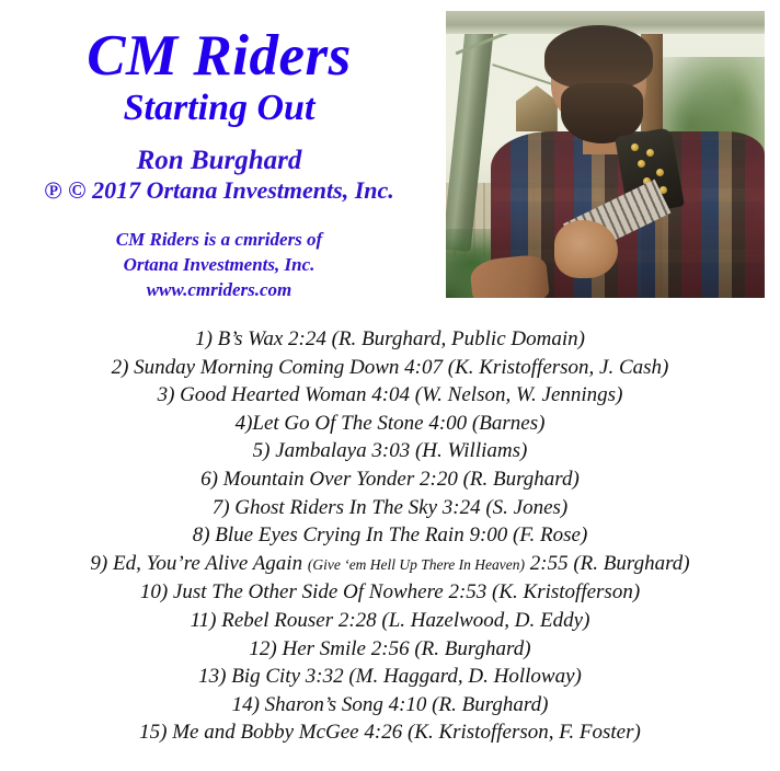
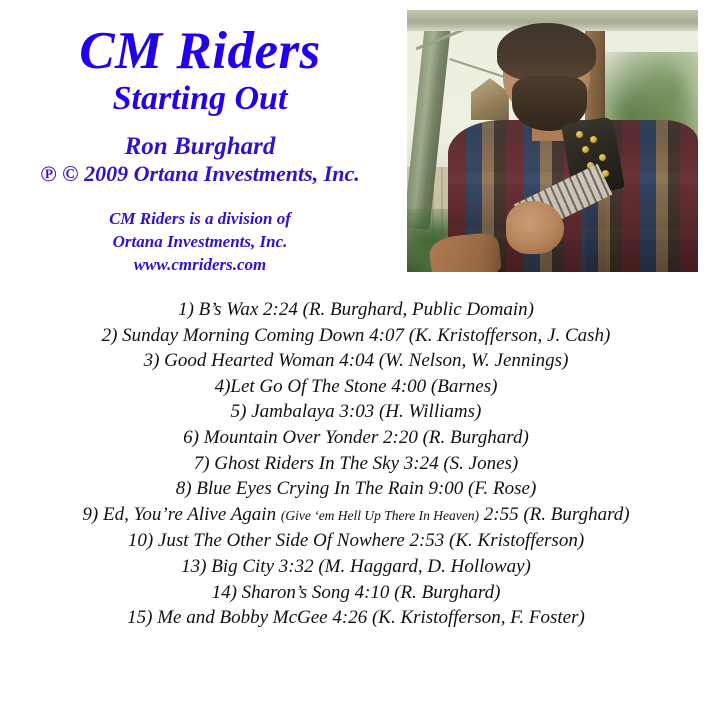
  CM Riders
  Starting Out
  Ron Burghard
- ℗ © 2017 Ortana Investments, Inc.
+ ℗ © 2009 Ortana Investments, Inc.
- CM Riders is a cmriders of
+ CM Riders is a division of
  Ortana Investments, Inc.
  www.cmriders.com
  1) B’s Wax 2:24 (R. Burghard, Public Domain)
  2) Sunday Morning Coming Down 4:07 (K. Kristofferson, J. Cash)
  3) Good Hearted Woman 4:04 (W. Nelson, W. Jennings)
  4)Let Go Of The Stone 4:00 (Barnes)
  5) Jambalaya 3:03 (H. Williams)
  6) Mountain Over Yonder 2:20 (R. Burghard)
  7) Ghost Riders In The Sky 3:24 (S. Jones)
  8) Blue Eyes Crying In The Rain 9:00 (F. Rose)
  9) Ed, You’re Alive Again (Give ‘em Hell Up There In Heaven) 2:55 (R. Burghard)
  10) Just The Other Side Of Nowhere 2:53 (K. Kristofferson)
- 11) Rebel Rouser 2:28 (L. Hazelwood, D. Eddy)
- 12) Her Smile 2:56 (R. Burghard)
  13) Big City 3:32 (M. Haggard, D. Holloway)
  14) Sharon’s Song 4:10 (R. Burghard)
  15) Me and Bobby McGee 4:26 (K. Kristofferson, F. Foster)
